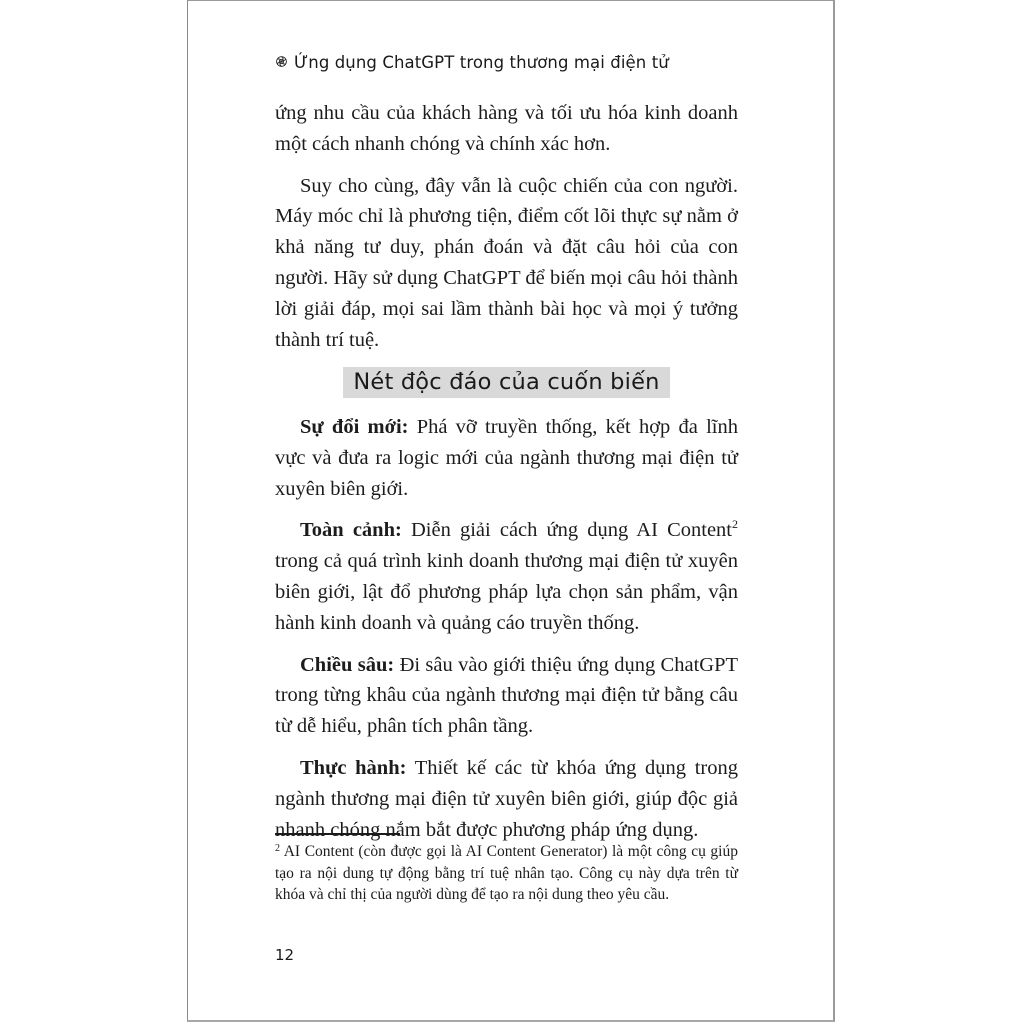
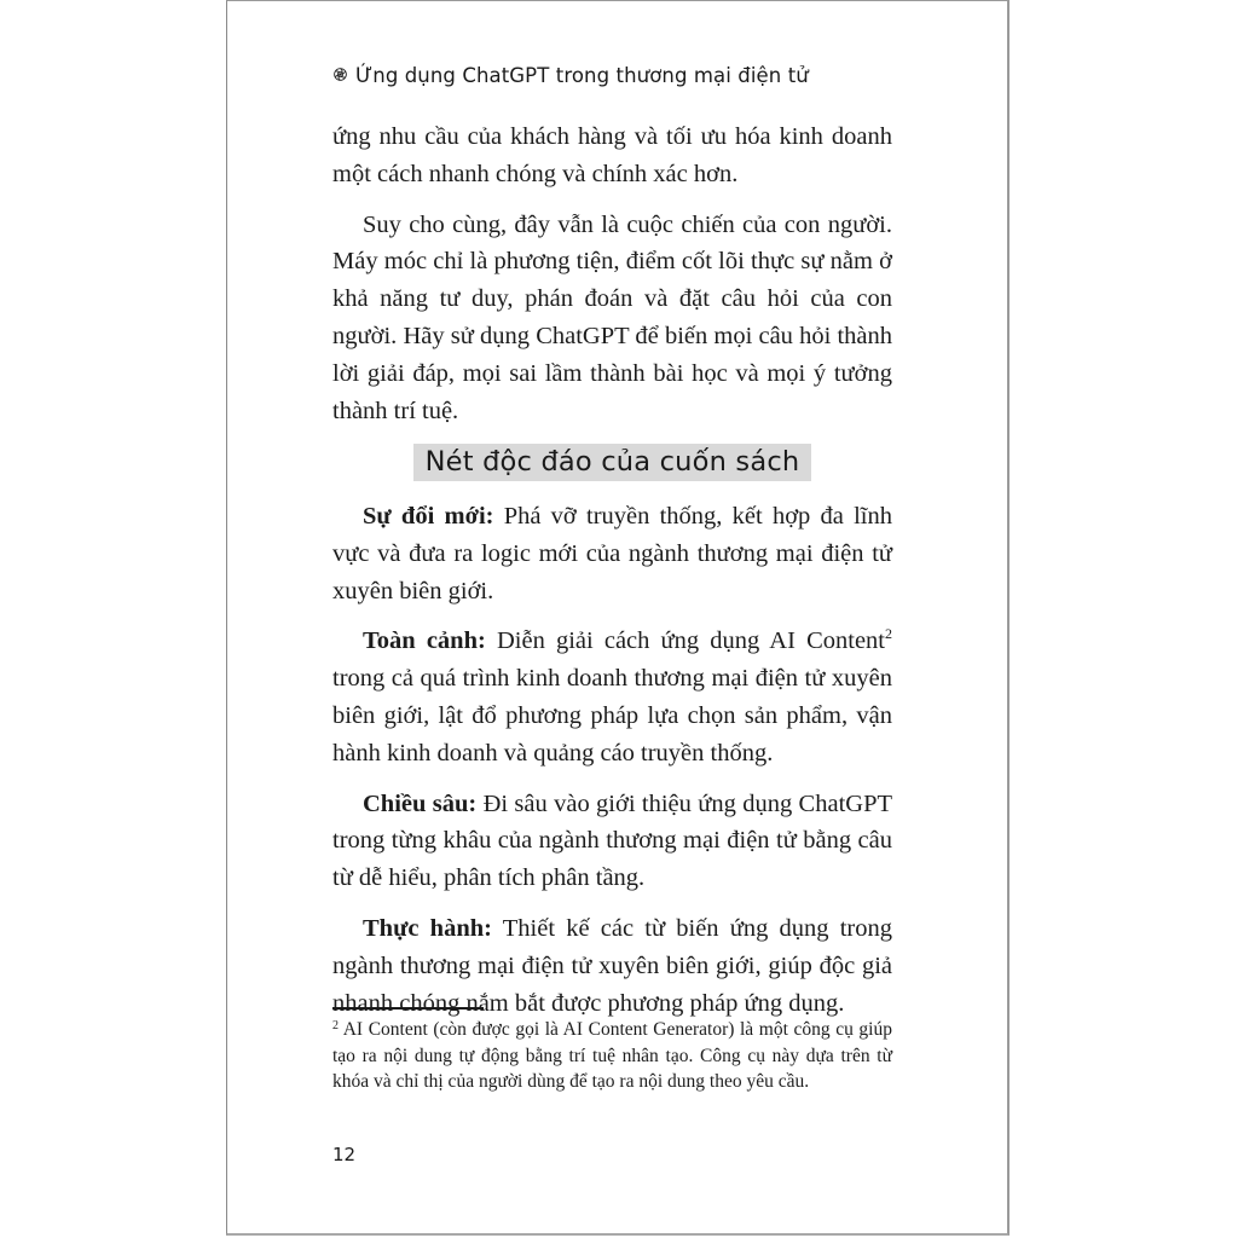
  Ứng dụng ChatGPT trong thương mại điện tử
  ứng nhu cầu của khách hàng và tối ưu hóa kinh doanh một cách nhanh chóng và chính xác hơn.
  Suy cho cùng, đây vẫn là cuộc chiến của con người. Máy móc chỉ là phương tiện, điểm cốt lõi thực sự nằm ở khả năng tư duy, phán đoán và đặt câu hỏi của con người. Hãy sử dụng ChatGPT để biến mọi câu hỏi thành lời giải đáp, mọi sai lầm thành bài học và mọi ý tưởng thành trí tuệ.
- Nét độc đáo của cuốn biến
+ Nét độc đáo của cuốn sách
  Sự đổi mới: Phá vỡ truyền thống, kết hợp đa lĩnh vực và đưa ra logic mới của ngành thương mại điện tử xuyên biên giới.
  Toàn cảnh: Diễn giải cách ứng dụng AI Content2 trong cả quá trình kinh doanh thương mại điện tử xuyên biên giới, lật đổ phương pháp lựa chọn sản phẩm, vận hành kinh doanh và quảng cáo truyền thống.
  Chiều sâu: Đi sâu vào giới thiệu ứng dụng ChatGPT trong từng khâu của ngành thương mại điện tử bằng câu từ dễ hiểu, phân tích phân tầng.
- Thực hành: Thiết kế các từ khóa ứng dụng trong ngành thương mại điện tử xuyên biên giới, giúp độc giả nhanh chóng nắm bắt được phương pháp ứng dụng.
+ Thực hành: Thiết kế các từ biến ứng dụng trong ngành thương mại điện tử xuyên biên giới, giúp độc giả nhanh chóng nắm bắt được phương pháp ứng dụng.
  2 AI Content (còn được gọi là AI Content Generator) là một công cụ giúp tạo ra nội dung tự động bằng trí tuệ nhân tạo. Công cụ này dựa trên từ khóa và chỉ thị của người dùng để tạo ra nội dung theo yêu cầu.
  12
